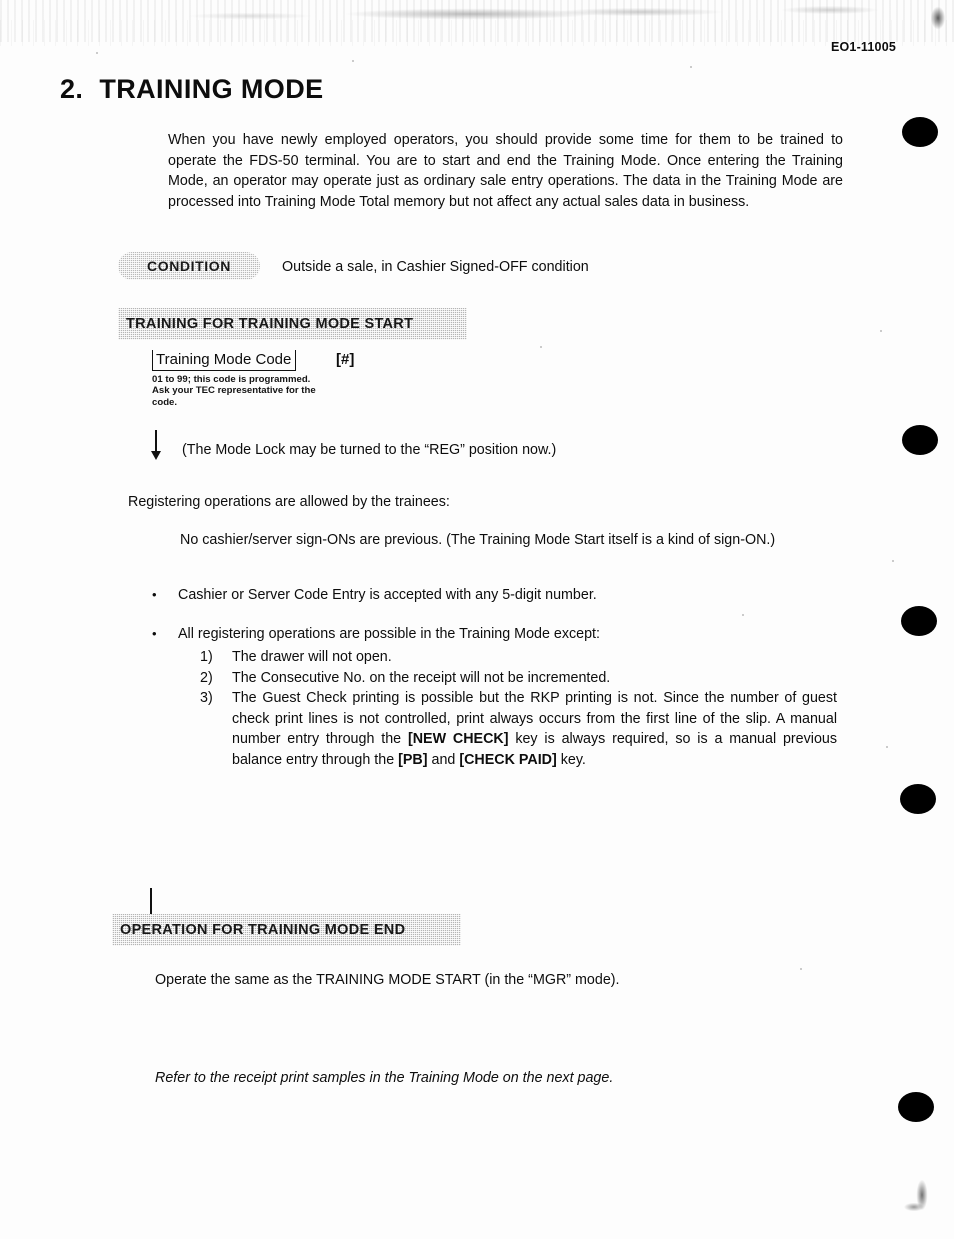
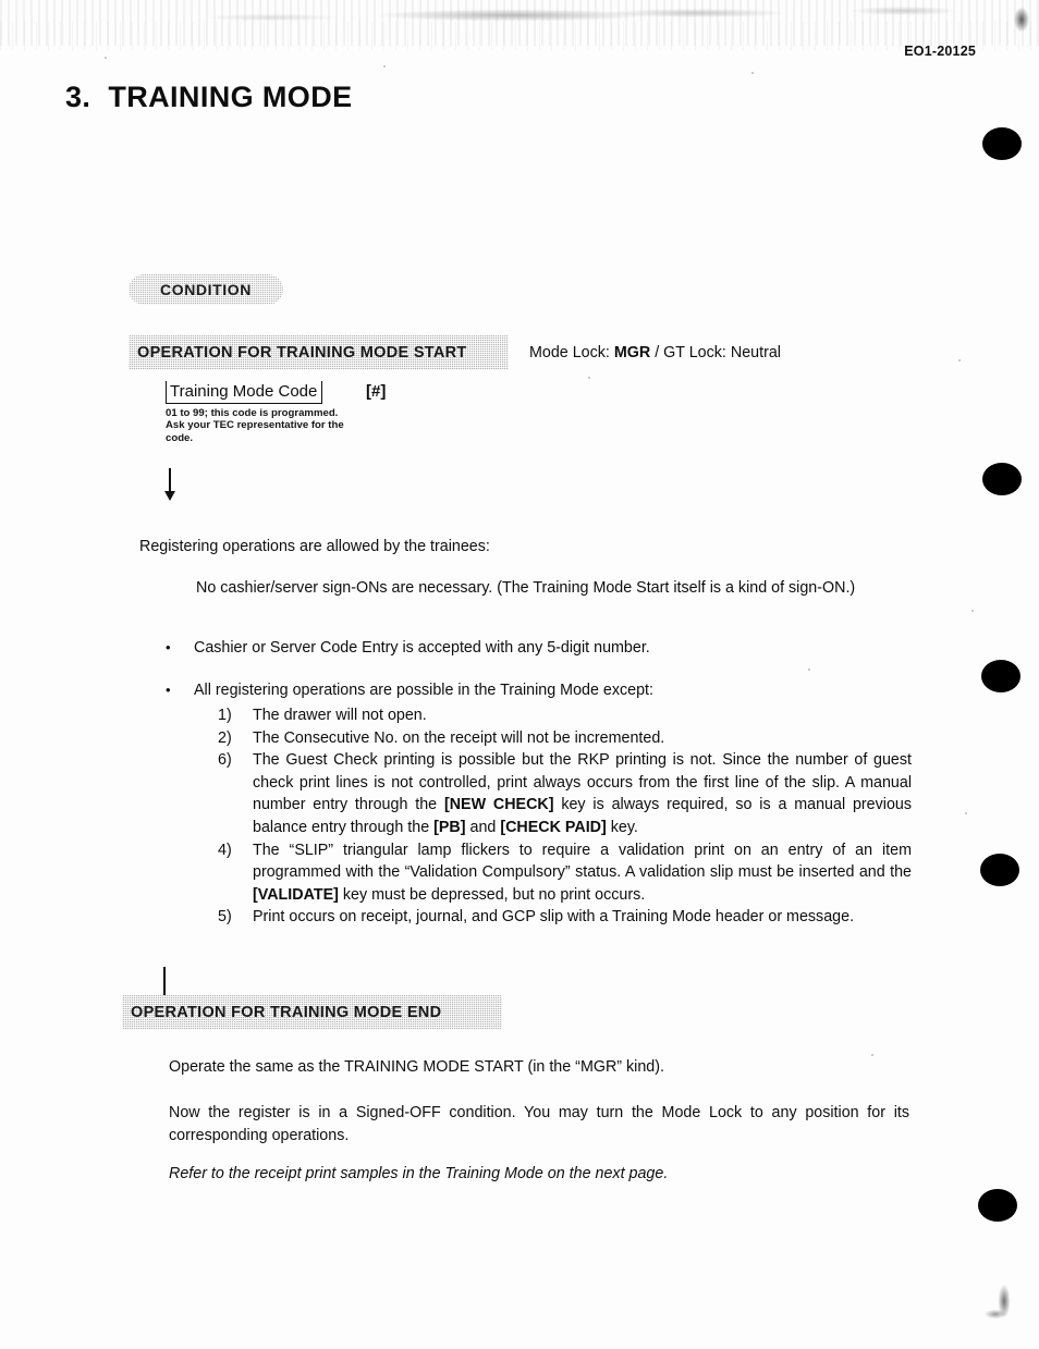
- EO1-11005
+ EO1-20125
- 2. TRAINING MODE
+ 3. TRAINING MODE
- When you have newly employed operators, you should provide some time for them to be trained to operate the FDS-50 terminal. You are to start and end the Training Mode. Once entering the Training Mode, an operator may operate just as ordinary sale entry operations. The data in the Training Mode are processed into Training Mode Total memory but not affect any actual sales data in business.
  CONDITION
- Outside a sale, in Cashier Signed-OFF condition
- TRAINING FOR TRAINING MODE START
+ OPERATION FOR TRAINING MODE START
+ Mode Lock: MGR / GT Lock: Neutral
  Training Mode Code
  [#]
  01 to 99; this code is programmed. Ask your TEC representative for the code.
- (The Mode Lock may be turned to the “REG” position now.)
  Registering operations are allowed by the trainees:
- No cashier/server sign-ONs are previous. (The Training Mode Start itself is a kind of sign-ON.)
+ No cashier/server sign-ONs are necessary. (The Training Mode Start itself is a kind of sign-ON.)
  •
  Cashier or Server Code Entry is accepted with any 5-digit number.
  •
  All registering operations are possible in the Training Mode except:
  1)
  The drawer will not open.
  2)
  The Consecutive No. on the receipt will not be incremented.
- 3)
+ 6)
  The Guest Check printing is possible but the RKP printing is not. Since the number of guest check print lines is not controlled, print always occurs from the first line of the slip. A manual number entry through the [NEW CHECK] key is always required, so is a manual previous balance entry through the [PB] and [CHECK PAID] key.
+ 4)
+ The “SLIP” triangular lamp flickers to require a validation print on an entry of an item programmed with the “Validation Compulsory” status. A validation slip must be inserted and the [VALIDATE] key must be depressed, but no print occurs.
+ 5)
+ Print occurs on receipt, journal, and GCP slip with a Training Mode header or message.
  OPERATION FOR TRAINING MODE END
- Operate the same as the TRAINING MODE START (in the “MGR” mode).
+ Operate the same as the TRAINING MODE START (in the “MGR” kind).
+ Now the register is in a Signed-OFF condition. You may turn the Mode Lock to any position for its corresponding operations.
  Refer to the receipt print samples in the Training Mode on the next page.
